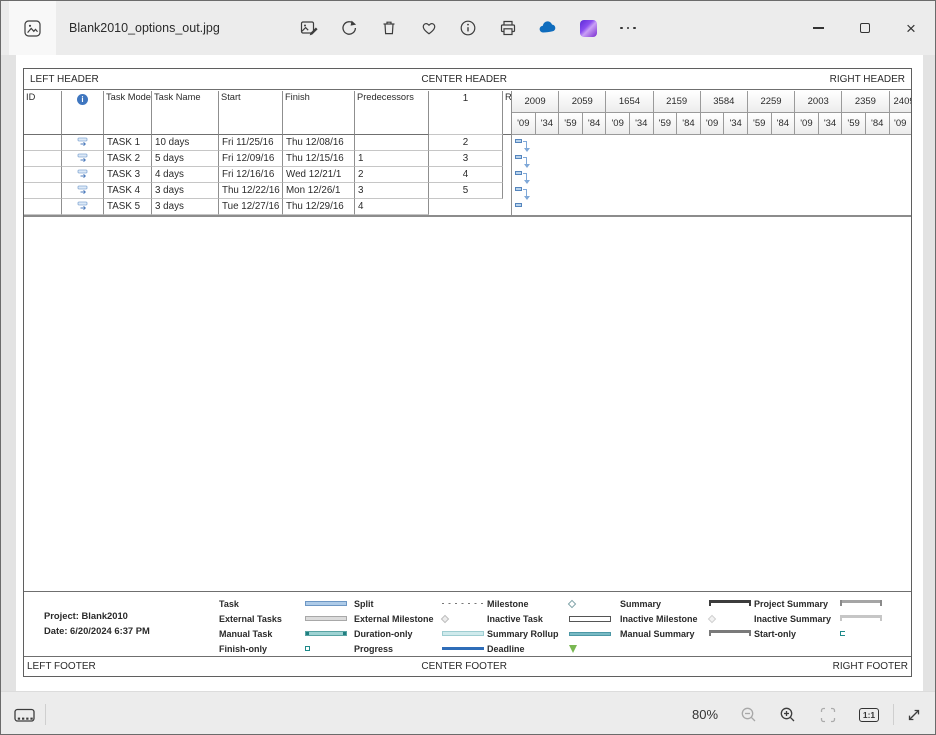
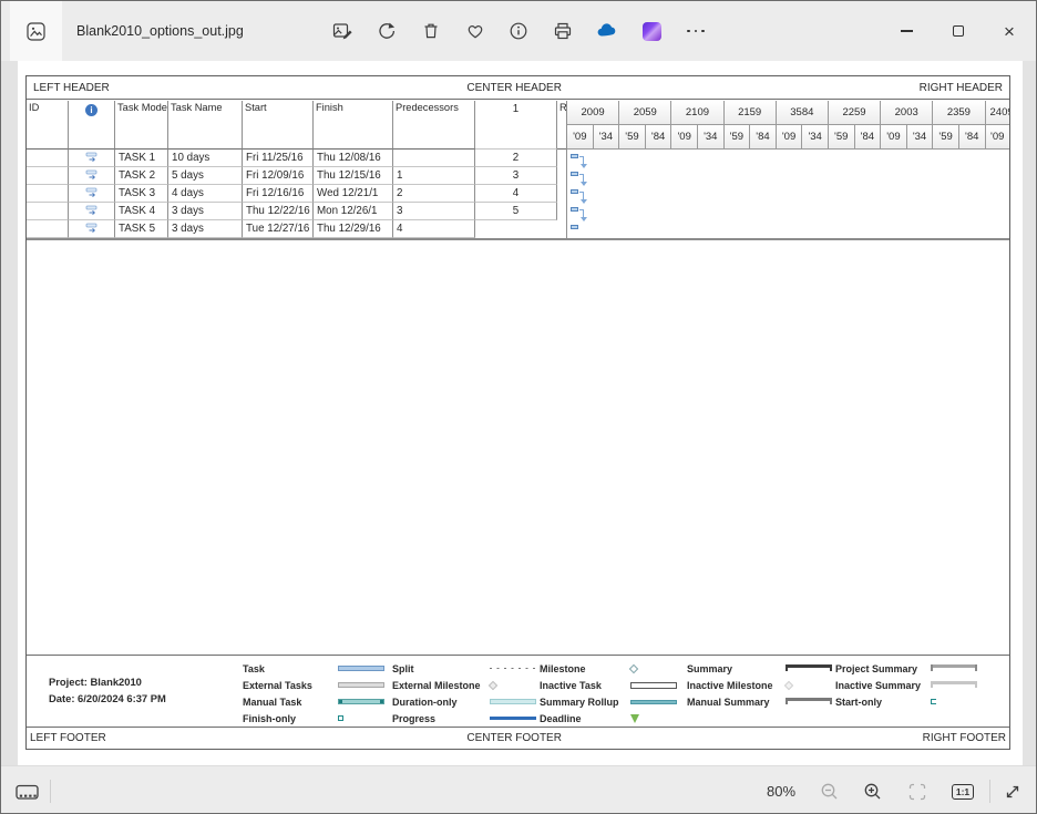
  Blank2010_options_out.jpg
  ×
  LEFT HEADER
  CENTER HEADER
  RIGHT HEADER
  ID
  i
  Task Mode
  Task Name
  Start
  Finish
  Predecessors
  1
  TASK 1
  10 days
  Fri 11/25/16
  Thu 12/08/16
  2
  TASK 2
  5 days
  Fri 12/09/16
  Thu 12/15/16
  1
  3
  TASK 3
  4 days
  Fri 12/16/16
  Wed 12/21/1
  2
  4
  TASK 4
  3 days
  Thu 12/22/16
  Mon 12/26/1
  3
  5
  TASK 5
  3 days
  Tue 12/27/16
  Thu 12/29/16
  4
  R
  2009
  2059
- 1654
+ 2109
  2159
  3584
  2259
  2003
  2359
  240
  '09
  '34
  '59
  '84
  '09
  '34
  '59
  '84
  '09
  '34
  '59
  '84
  '09
  '34
  '59
  '84
  '09
  Project: Blank2010
  Date: 6/20/2024 6:37 PM
  Task
  External Tasks
  Manual Task
  Finish-only
  Split
  External Milestone
  Duration-only
  Progress
  Milestone
  Inactive Task
  Summary Rollup
  Deadline
  Summary
  Inactive Milestone
  Manual Summary
  Project Summary
  Inactive Summary
  Start-only
  LEFT FOOTER
  CENTER FOOTER
  RIGHT FOOTER
  80%
  1:1
